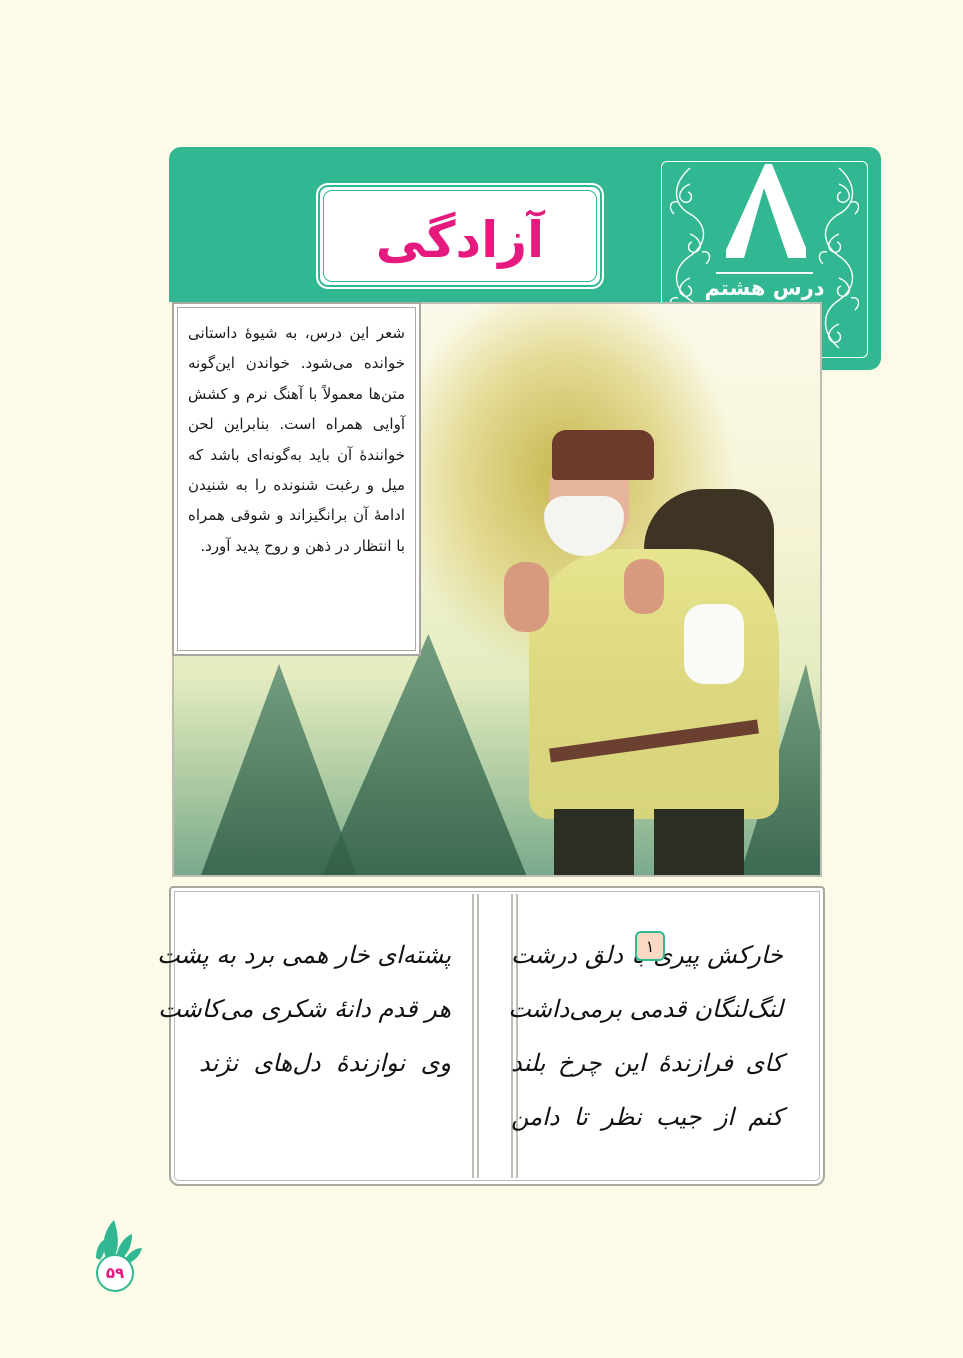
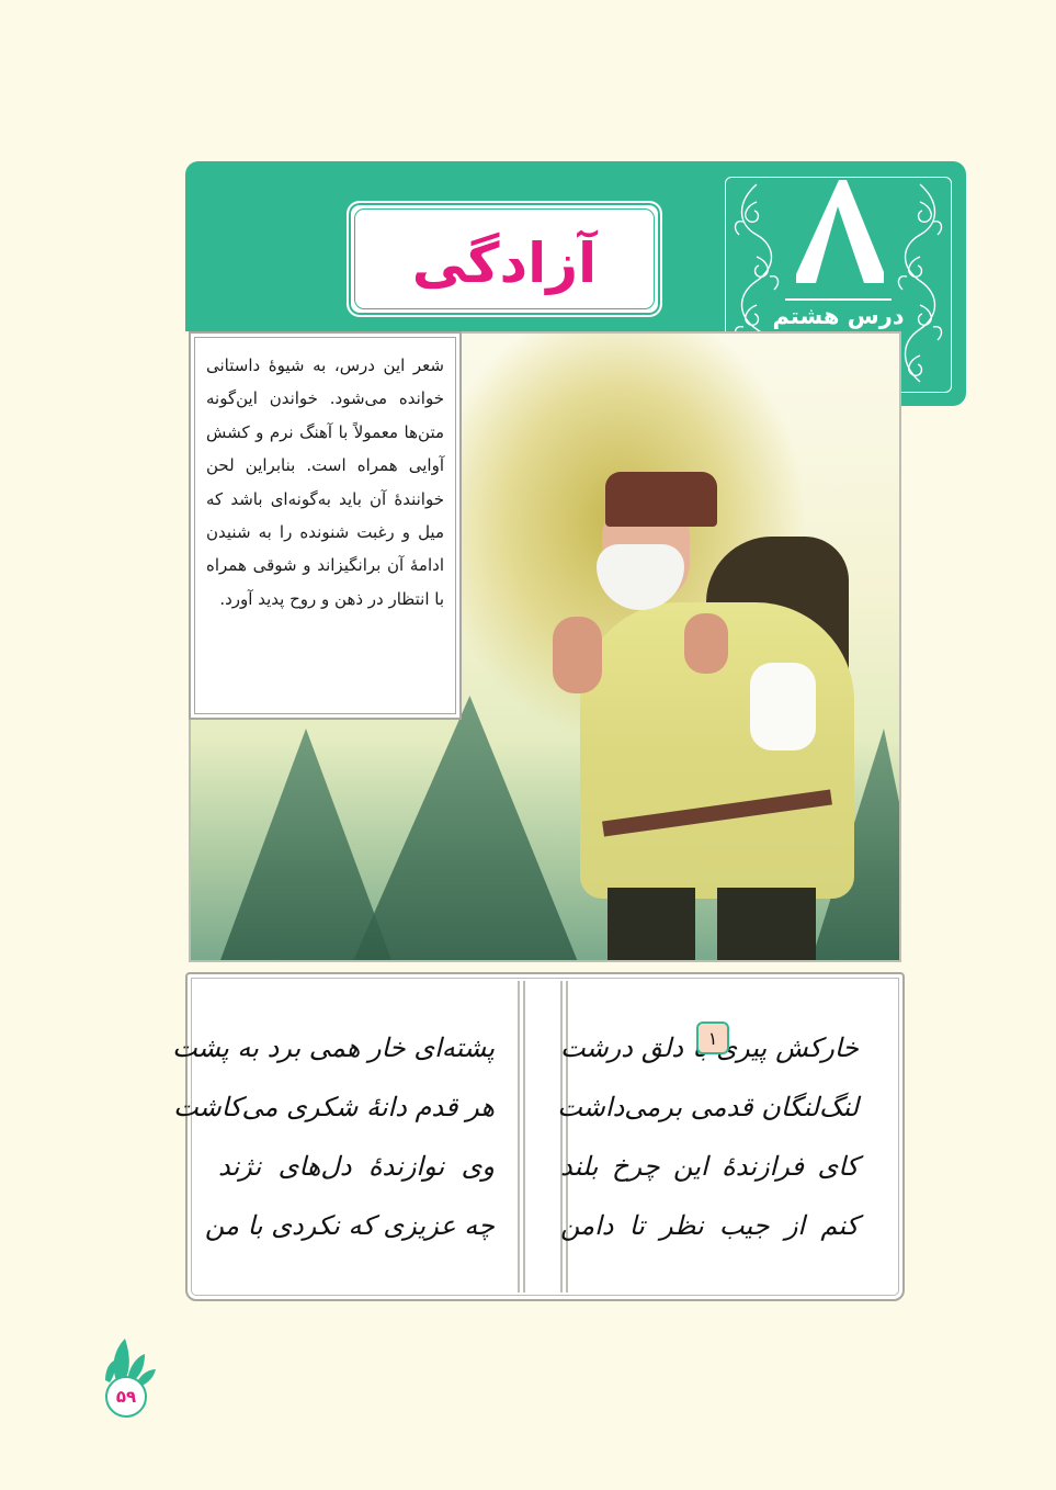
  آزادگی
  درس هشتم
  شعر این درس، به شیوهٔ داستانی خوانده می‌شود. خواندن این‌گونه متن‌ها معمولاً با آهنگ نرم و کشش آوایی همراه است. بنابراین لحن خوانندهٔ آن باید به‌گونه‌ای باشد که میل و رغبت شنونده را به شنیدن ادامهٔ آن برانگیزاند و شوقی همراه با انتظار در ذهن و روح پدید آورد.
  خارکش پیر دلق درشت
  لنگ‌لنگان قدمی برمیداشت
  کای فرازندهٔ این چرخ بلند
  کنم از جیب نظر تا دامن
  پشته‌ای خار همی برد به پشت
  هر قدم دانهٔ شکری می‌کاشت
  وی نوازندهٔ دل‌های نژند
+ چه عزیزی که نکردی با من
  ۱
  ۵۹
